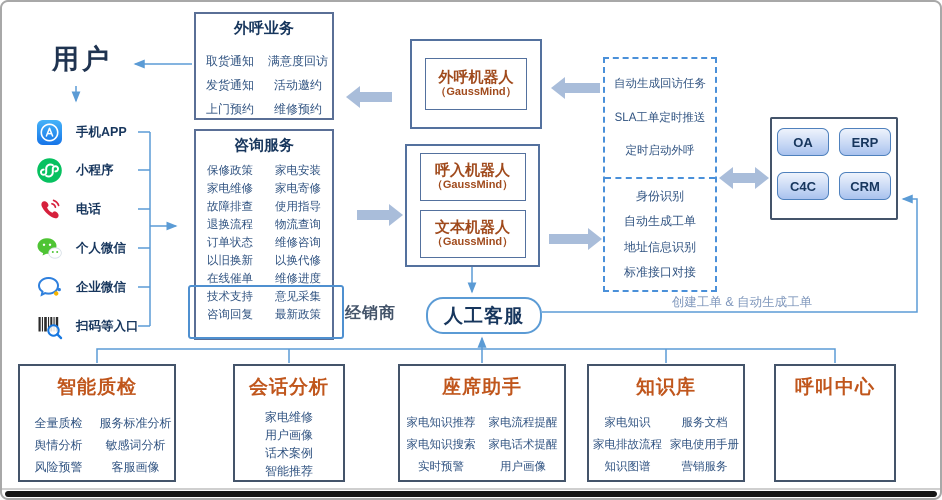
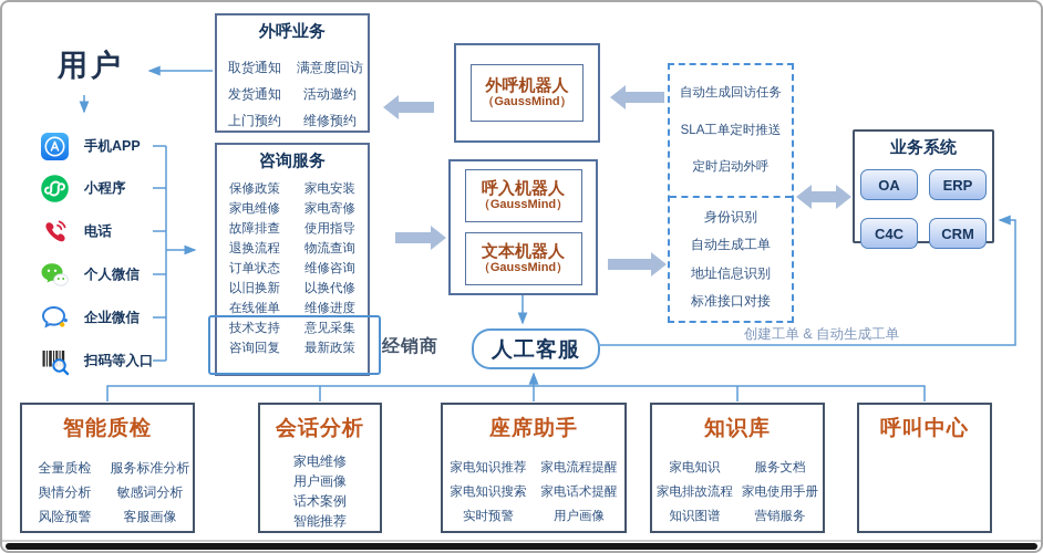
  用户
  手机APP
  小程序
  电话
  个人微信
  企业微信
  扫码等入口
  外呼业务
  取货通知
  满意度回访
  发货通知
  活动邀约
  上门预约
  维修预约
  咨询服务
  保修政策
  家电安装
  家电维修
  家电寄修
  故障排查
  使用指导
  退换流程
  物流查询
  订单状态
  维修咨询
  以旧换新
  以换代修
  在线催单
  维修进度
  技术支持
  意见采集
  咨询回复
  最新政策
  外呼机器人
  （GaussMind）
  呼入机器人
  （GaussMind）
  文本机器人
  （GaussMind）
  自动生成回访任务
  SLA工单定时推送
  定时启动外呼
  身份识别
  自动生成工单
  地址信息识别
  标准接口对接
+ 业务系统
  OA
  ERP
  C4C
  CRM
  经销商
  人工客服
  创建工单 & 自动生成工单
  智能质检
  全量质检
  服务标准分析
  舆情分析
  敏感词分析
  风险预警
  客服画像
  会话分析
  家电维修
  用户画像
  话术案例
  智能推荐
  座席助手
  家电知识推荐
  家电流程提醒
  家电知识搜索
  家电话术提醒
  实时预警
  用户画像
  知识库
  家电知识
  服务文档
  家电排故流程
  家电使用手册
  知识图谱
  营销服务
  呼叫中心
